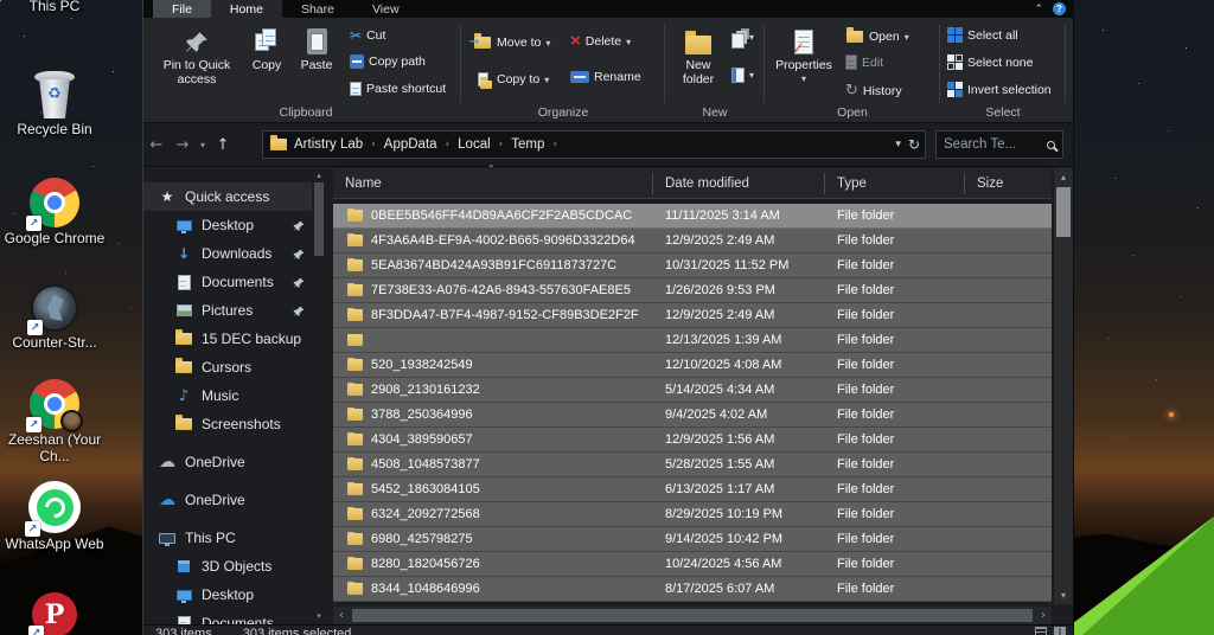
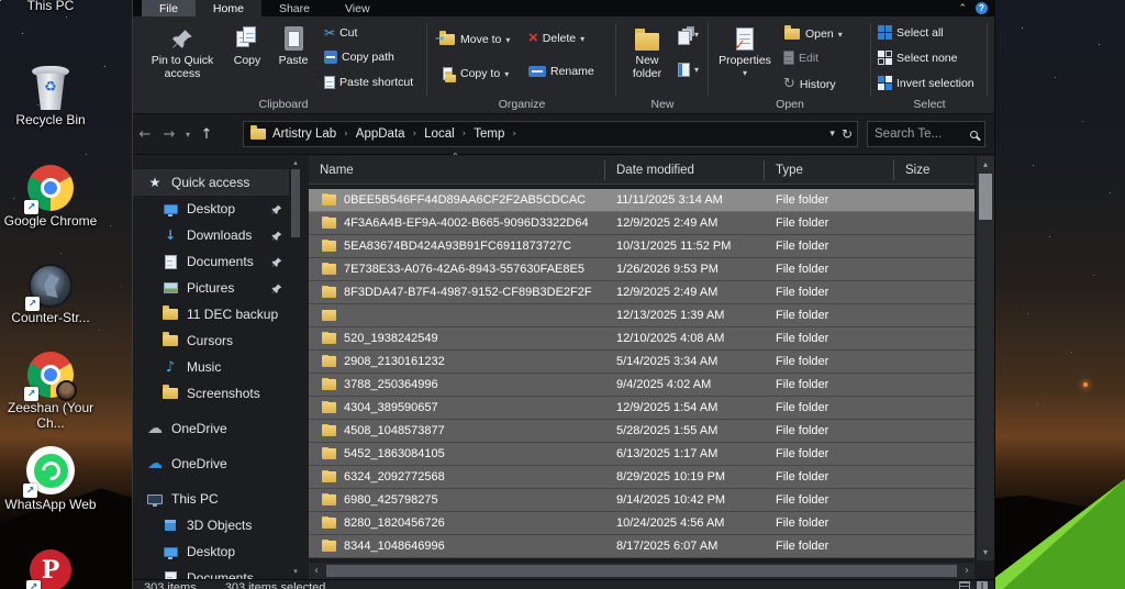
  This PC
  ♻
  Recycle Bin
  ↗
  Google Chrome
  ↗
  Counter-Str...
  ↗
  Zeeshan (Your Ch...
  ↗
  WhatsApp Web
  P
  ↗
  File
  Home
  Share
  View
  ⌃
  ?
  Pin to Quick access
  Copy
  Paste
  ✂
  Cut
  Copy path
  Paste shortcut
  Clipboard
  →
  Move to
  ▾
  Copy to
  ▾
  ×
  Delete
  ▾
  Rename
  Organize
  New folder
  ▾
  ▾
  New
  ✓
  Properties
  ▾
  Open
  ▾
  Edit
  ↻
  History
  Open
  Select all
  Select none
  Invert selection
  Select
  ←
  →
  ▾
  ↑
  Artistry Lab
  ›
  AppData
  ›
  Local
  ›
  Temp
  ›
  ▾
  ↻
  Search Te...
  ★
  Quick access
  Desktop
  ↓
  Downloads
  Documents
  Pictures
- 15 DEC backup
+ 11 DEC backup
  Cursors
  ♪
  Music
  Screenshots
  ☁
  OneDrive
  ☁
  OneDrive
  This PC
  3D Objects
  Desktop
  Documents
  ▴
  ▾
  Name
  ⌃
  Date modified
  Type
  Size
  0BEE5B546FF44D89AA6CF2F2AB5CDCAC
  11/11/2025 3:14 AM
  File folder
  4F3A6A4B-EF9A-4002-B665-9096D3322D64
  12/9/2025 2:49 AM
  File folder
  5EA83674BD424A93B91FC6911873727C
  10/31/2025 11:52 PM
  File folder
  7E738E33-A076-42A6-8943-557630FAE8E5
  1/26/2026 9:53 PM
  File folder
  8F3DDA47-B7F4-4987-9152-CF89B3DE2F2F
  12/9/2025 2:49 AM
  File folder
  12/13/2025 1:39 AM
  File folder
  520_1938242549
  12/10/2025 4:08 AM
  File folder
  2908_2130161232
- 5/14/2025 4:34 AM
+ 5/14/2025 3:34 AM
  File folder
  3788_250364996
  9/4/2025 4:02 AM
  File folder
  4304_389590657
- 12/9/2025 1:56 AM
+ 12/9/2025 1:54 AM
  File folder
  4508_1048573877
  5/28/2025 1:55 AM
  File folder
  5452_1863084105
  6/13/2025 1:17 AM
  File folder
  6324_2092772568
  8/29/2025 10:19 PM
  File folder
  6980_425798275
  9/14/2025 10:42 PM
  File folder
  8280_1820456726
  10/24/2025 4:56 AM
  File folder
  8344_1048646996
  8/17/2025 6:07 AM
  File folder
  ▴
  ▾
  ‹
  ›
  303 items 303 items selected
